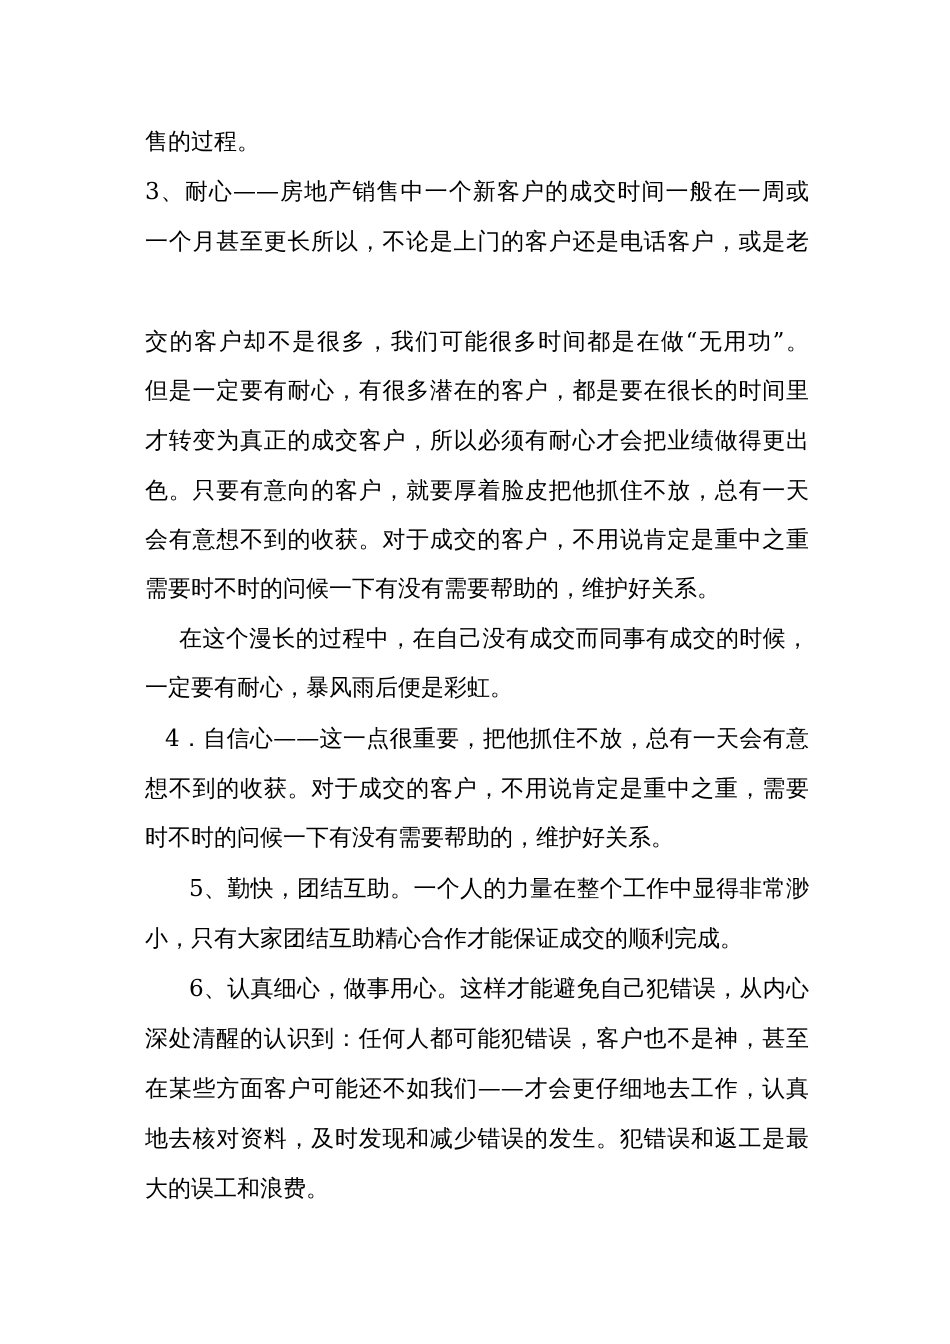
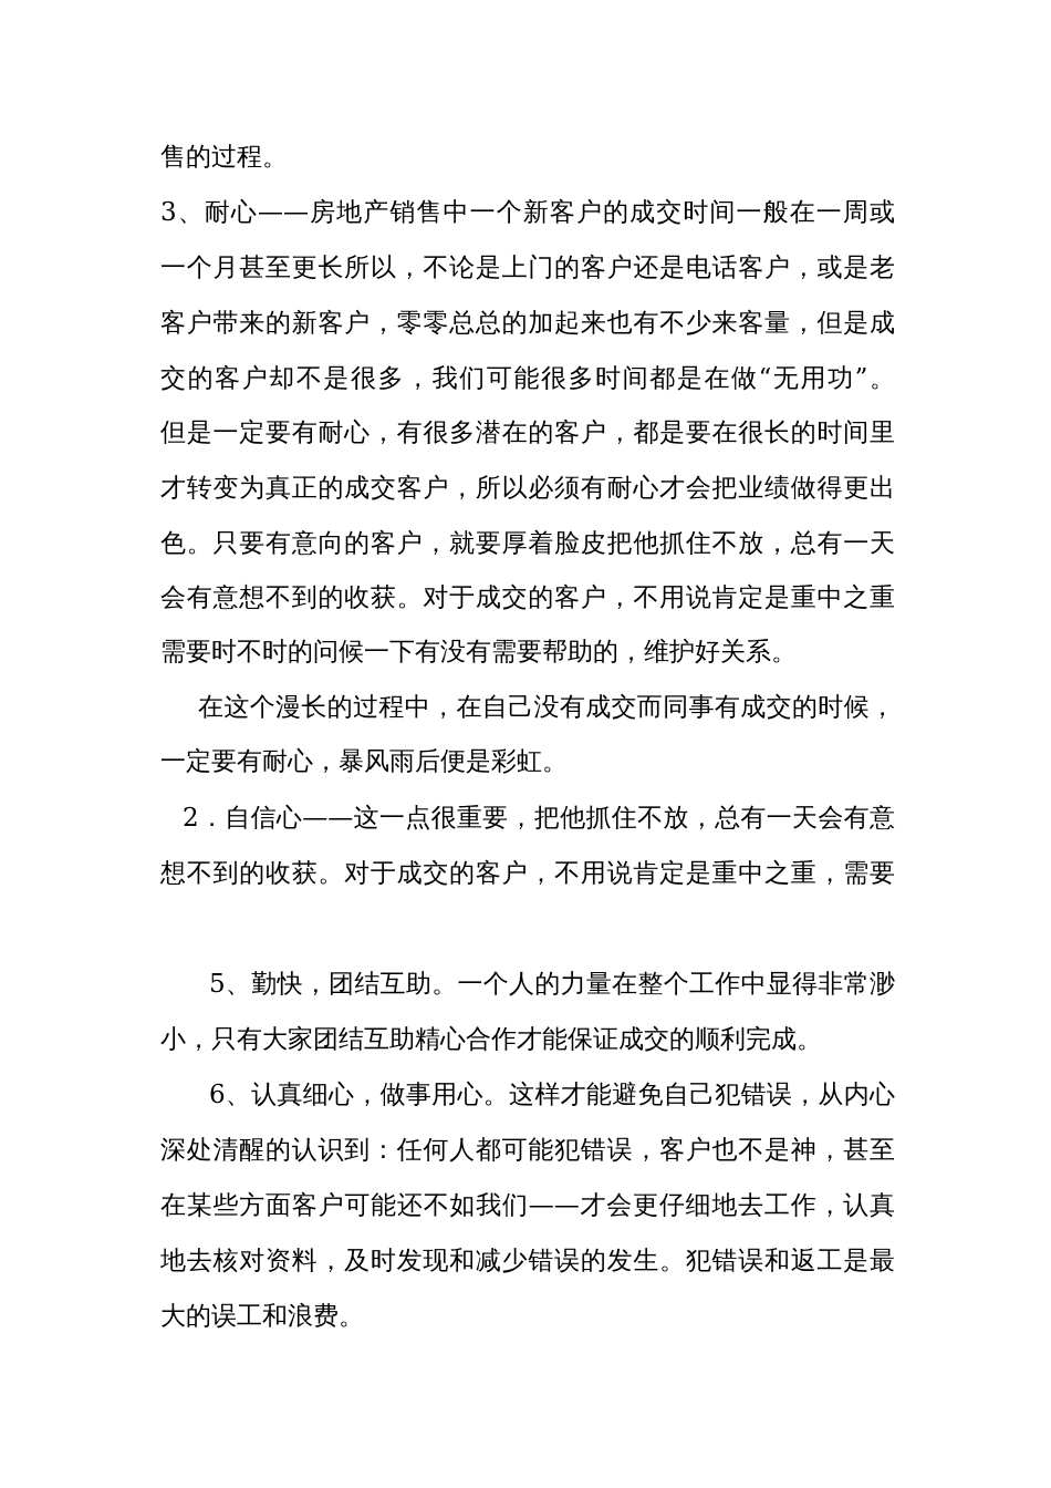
  售的过程。
  3、耐心——房地产销售中一个新客户的成交时间一般在一周或
  一个月甚至更长所以，不论是上门的客户还是电话客户，或是老
+ 客户带来的新客户，零零总总的加起来也有不少来客量，但是成
  交的客户却不是很多，我们可能很多时间都是在做“无用功”。
  但是一定要有耐心，有很多潜在的客户，都是要在很长的时间里
  才转变为真正的成交客户，所以必须有耐心才会把业绩做得更出
  色。只要有意向的客户，就要厚着脸皮把他抓住不放，总有一天
  会有意想不到的收获。对于成交的客户，不用说肯定是重中之重
  需要时不时的问候一下有没有需要帮助的，维护好关系。
  在这个漫长的过程中，在自己没有成交而同事有成交的时候，
  一定要有耐心，暴风雨后便是彩虹。
- 4．自信心——这一点很重要，把他抓住不放，总有一天会有意
+ 2．自信心——这一点很重要，把他抓住不放，总有一天会有意
  想不到的收获。对于成交的客户，不用说肯定是重中之重，需要
- 时不时的问候一下有没有需要帮助的，维护好关系。
  5、勤快，团结互助。一个人的力量在整个工作中显得非常渺
  小，只有大家团结互助精心合作才能保证成交的顺利完成。
  6、认真细心，做事用心。这样才能避免自己犯错误，从内心
  深处清醒的认识到：任何人都可能犯错误，客户也不是神，甚至
  在某些方面客户可能还不如我们——才会更仔细地去工作，认真
  地去核对资料，及时发现和减少错误的发生。犯错误和返工是最
  大的误工和浪费。
